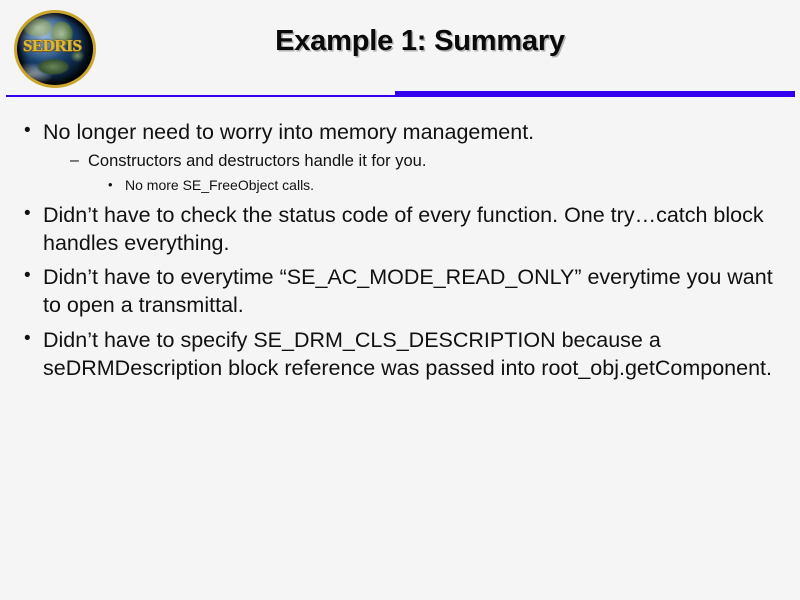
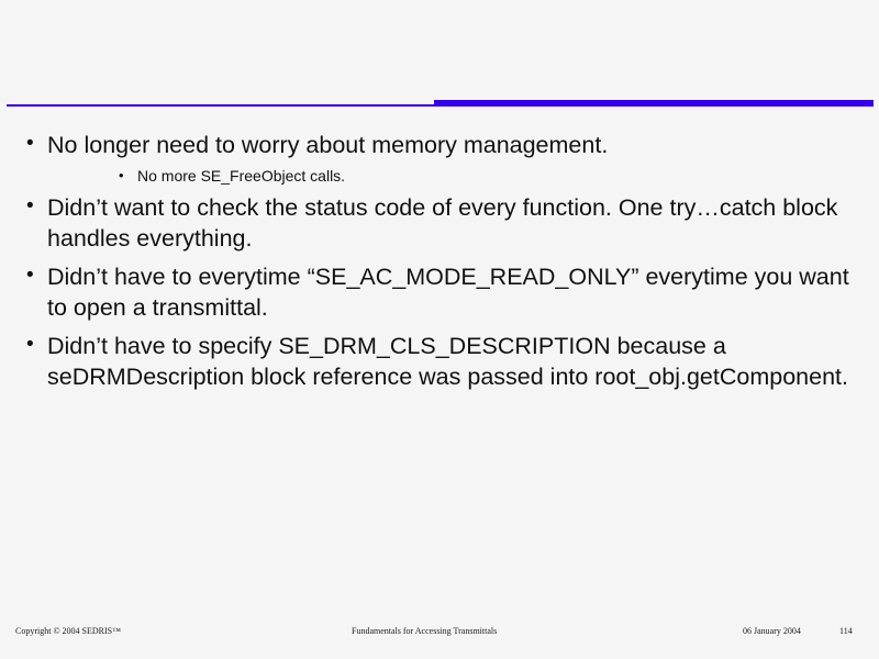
- SEDRIS
- Example 1: Summary
  •
- No longer need to worry into memory management.
+ No longer need to worry about memory management.
- –
- Constructors and destructors handle it for you.
  •
  No more SE_FreeObject calls.
  •
- Didn’t have to check the status code of every function. One try…catch block handles everything.
+ Didn’t want to check the status code of every function. One try…catch block handles everything.
  •
  Didn’t have to everytime “SE_AC_MODE_READ_ONLY” everytime you want to open a transmittal.
  •
  Didn’t have to specify SE_DRM_CLS_DESCRIPTION because a seDRMDescription block reference was passed into root_obj.getComponent.
+ Copyright © 2004 SEDRIS™
+ Fundamentals for Accessing Transmittals
+ 06 January 2004
+ 114
